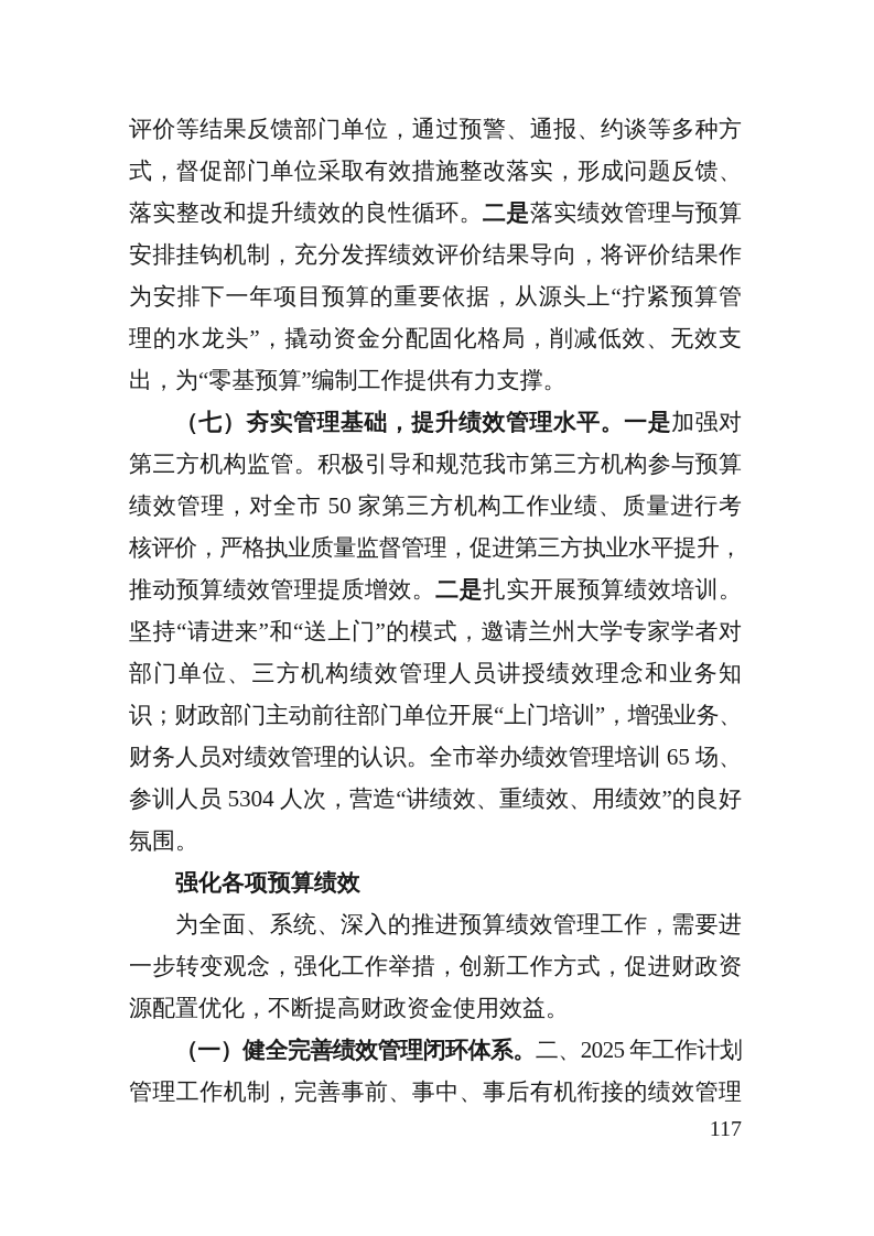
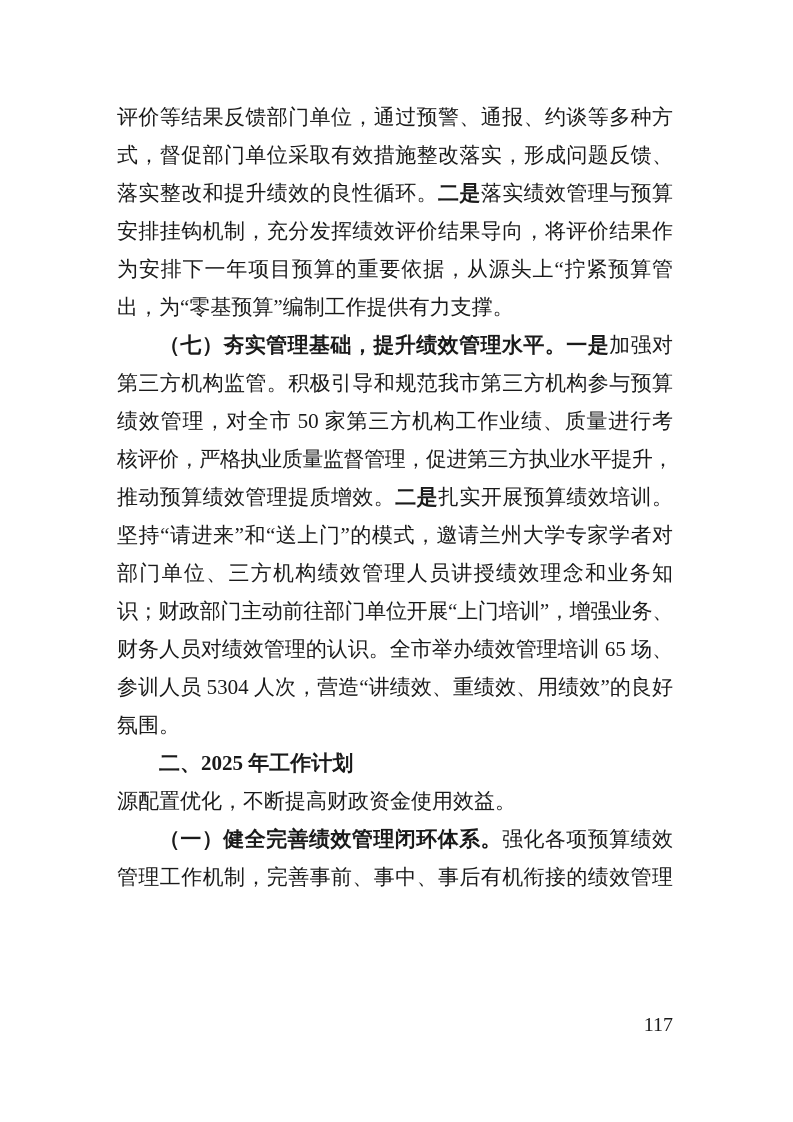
  评价等结果反馈部门单位，通过预警、通报、约谈等多种方
  式，督促部门单位采取有效措施整改落实，形成问题反馈、
  落实整改和提升绩效的良性循环。二是落实绩效管理与预算
  安排挂钩机制，充分发挥绩效评价结果导向，将评价结果作
  为安排下一年项目预算的重要依据，从源头上“拧紧预算管
- 理的水龙头”，撬动资金分配固化格局，削减低效、无效支
  出，为“零基预算”编制工作提供有力支撑。
  （七）夯实管理基础，提升绩效管理水平。一是加强对
  第三方机构监管。积极引导和规范我市第三方机构参与预算
  绩效管理，对全市 50 家第三方机构工作业绩、质量进行考
  核评价，严格执业质量监督管理，促进第三方执业水平提升，
  推动预算绩效管理提质增效。二是扎实开展预算绩效培训。
  坚持“请进来”和“送上门”的模式，邀请兰州大学专家学者对
  部门单位、三方机构绩效管理人员讲授绩效理念和业务知
  识；财政部门主动前往部门单位开展“上门培训”，增强业务、
  财务人员对绩效管理的认识。全市举办绩效管理培训 65 场、
  参训人员 5304 人次，营造“讲绩效、重绩效、用绩效”的良好
  氛围。
- 强化各项预算绩效
+ 二、2025 年工作计划
- 为全面、系统、深入的推进预算绩效管理工作，需要进
- 一步转变观念，强化工作举措，创新工作方式，促进财政资
  源配置优化，不断提高财政资金使用效益。
- （一）健全完善绩效管理闭环体系。二、2025 年工作计划
+ （一）健全完善绩效管理闭环体系。强化各项预算绩效
  管理工作机制，完善事前、事中、事后有机衔接的绩效管理
  117
